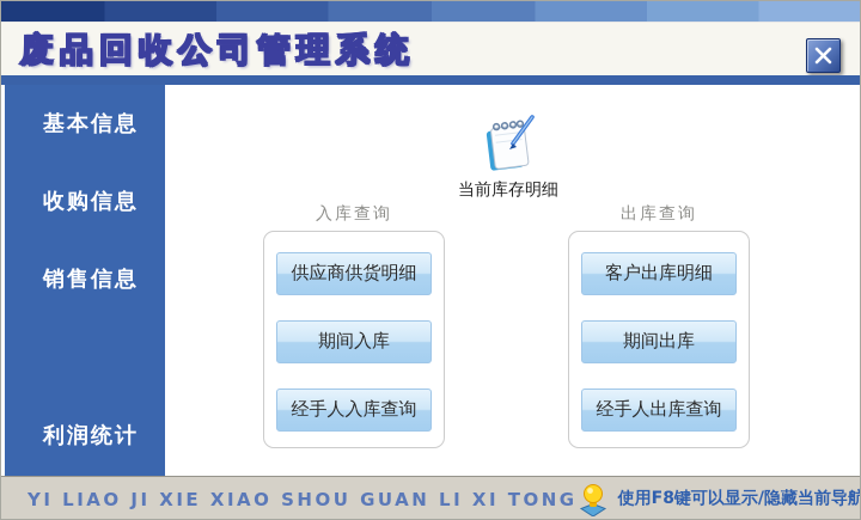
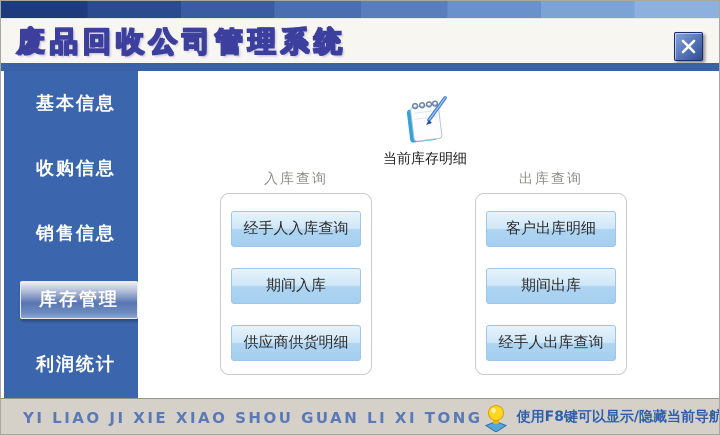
  废品回收公司管理系统
  基本信息
  收购信息
  销售信息
+ 库存管理
  利润统计
  当前库存明细
  入库查询
- 供应商供货明细
+ 经手人入库查询
  期间入库
- 经手人入库查询
+ 供应商供货明细
  出库查询
  客户出库明细
  期间出库
  经手人出库查询
  YI LIAO JI XIE XIAO SHOU GUAN LI XI TONG
  使用F8键可以显示/隐藏当前导航
